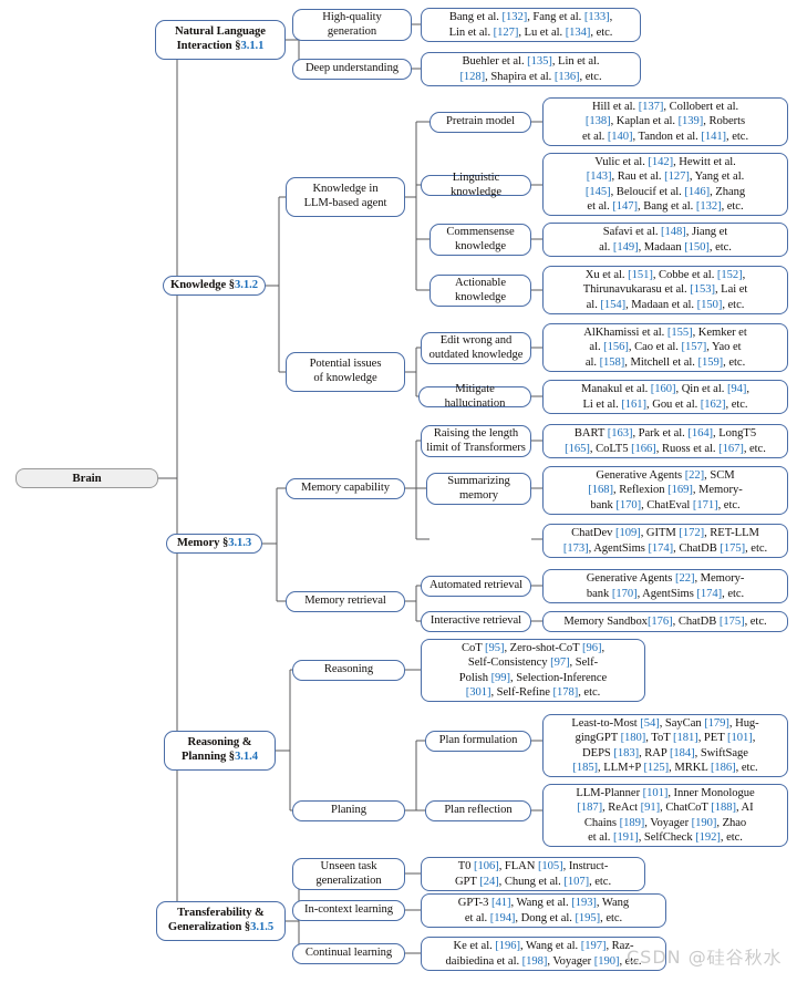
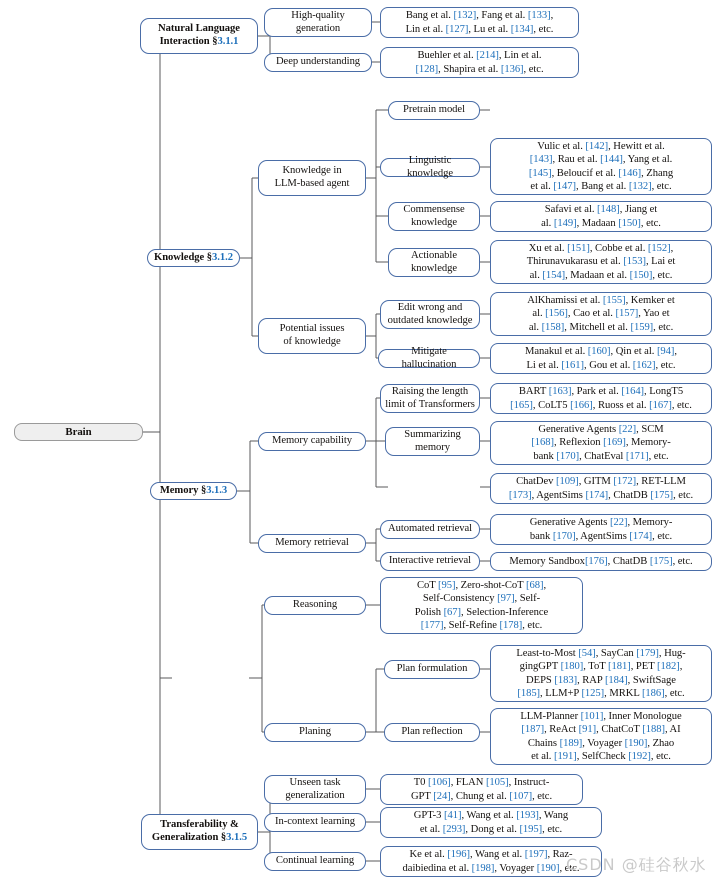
  Brain
  Natural Language
  Interaction §3.1.1
  Knowledge §3.1.2
  Memory §3.1.3
- Reasoning &
- Planning §3.1.4
  Transferability &
  Generalization §3.1.5
  High-quality
  generation
  Deep understanding
  Knowledge in
  LLM-based agent
  Potential issues
  of knowledge
  Memory capability
  Memory retrieval
  Reasoning
  Planing
  Pretrain model
  Linguistic knowledge
  Commensense
  knowledge
  Actionable
  knowledge
  Edit wrong and
  outdated knowledge
  Mitigate hallucination
  Raising the length
  limit of Transformers
  Summarizing
  memory
  Automated retrieval
  Interactive retrieval
  Plan formulation
  Plan reflection
  Unseen task
  generalization
  In-context learning
  Continual learning
  Bang et al. [132], Fang et al. [133],
  Lin et al. [127], Lu et al. [134], etc.
- Buehler et al. [135], Lin et al.
+ Buehler et al. [214], Lin et al.
  [128], Shapira et al. [136], etc.
- Hill et al. [137], Collobert et al.
- [138], Kaplan et al. [139], Roberts
- et al. [140], Tandon et al. [141], etc.
  Vulic et al. [142], Hewitt et al.
- [143], Rau et al. [127], Yang et al.
+ [143], Rau et al. [144], Yang et al.
  [145], Beloucif et al. [146], Zhang
  et al. [147], Bang et al. [132], etc.
  Safavi et al. [148], Jiang et
  al. [149], Madaan [150], etc.
  Xu et al. [151], Cobbe et al. [152],
  Thirunavukarasu et al. [153], Lai et
  al. [154], Madaan et al. [150], etc.
  AlKhamissi et al. [155], Kemker et
  al. [156], Cao et al. [157], Yao et
  al. [158], Mitchell et al. [159], etc.
  Manakul et al. [160], Qin et al. [94],
  Li et al. [161], Gou et al. [162], etc.
  BART [163], Park et al. [164], LongT5
  [165], CoLT5 [166], Ruoss et al. [167], etc.
  Generative Agents [22], SCM
  [168], Reflexion [169], Memory-
  bank [170], ChatEval [171], etc.
  ChatDev [109], GITM [172], RET-LLM
  [173], AgentSims [174], ChatDB [175], etc.
  Generative Agents [22], Memory-
  bank [170], AgentSims [174], etc.
  Memory Sandbox[176], ChatDB [175], etc.
- CoT [95], Zero-shot-CoT [96],
+ CoT [95], Zero-shot-CoT [68],
  Self-Consistency [97], Self-
- Polish [99], Selection-Inference
+ Polish [67], Selection-Inference
- [301], Self-Refine [178], etc.
+ [177], Self-Refine [178], etc.
  Least-to-Most [54], SayCan [179], Hug-
- gingGPT [180], ToT [181], PET [101],
+ gingGPT [180], ToT [181], PET [182],
  DEPS [183], RAP [184], SwiftSage
  [185], LLM+P [125], MRKL [186], etc.
  LLM-Planner [101], Inner Monologue
  [187], ReAct [91], ChatCoT [188], AI
  Chains [189], Voyager [190], Zhao
  et al. [191], SelfCheck [192], etc.
  T0 [106], FLAN [105], Instruct-
  GPT [24], Chung et al. [107], etc.
  GPT-3 [41], Wang et al. [193], Wang
- et al. [194], Dong et al. [195], etc.
+ et al. [293], Dong et al. [195], etc.
  Ke et al. [196], Wang et al. [197], Raz-
  daibiedina et al. [198], Voyager [190], etc.
  CSDN @硅谷秋水
